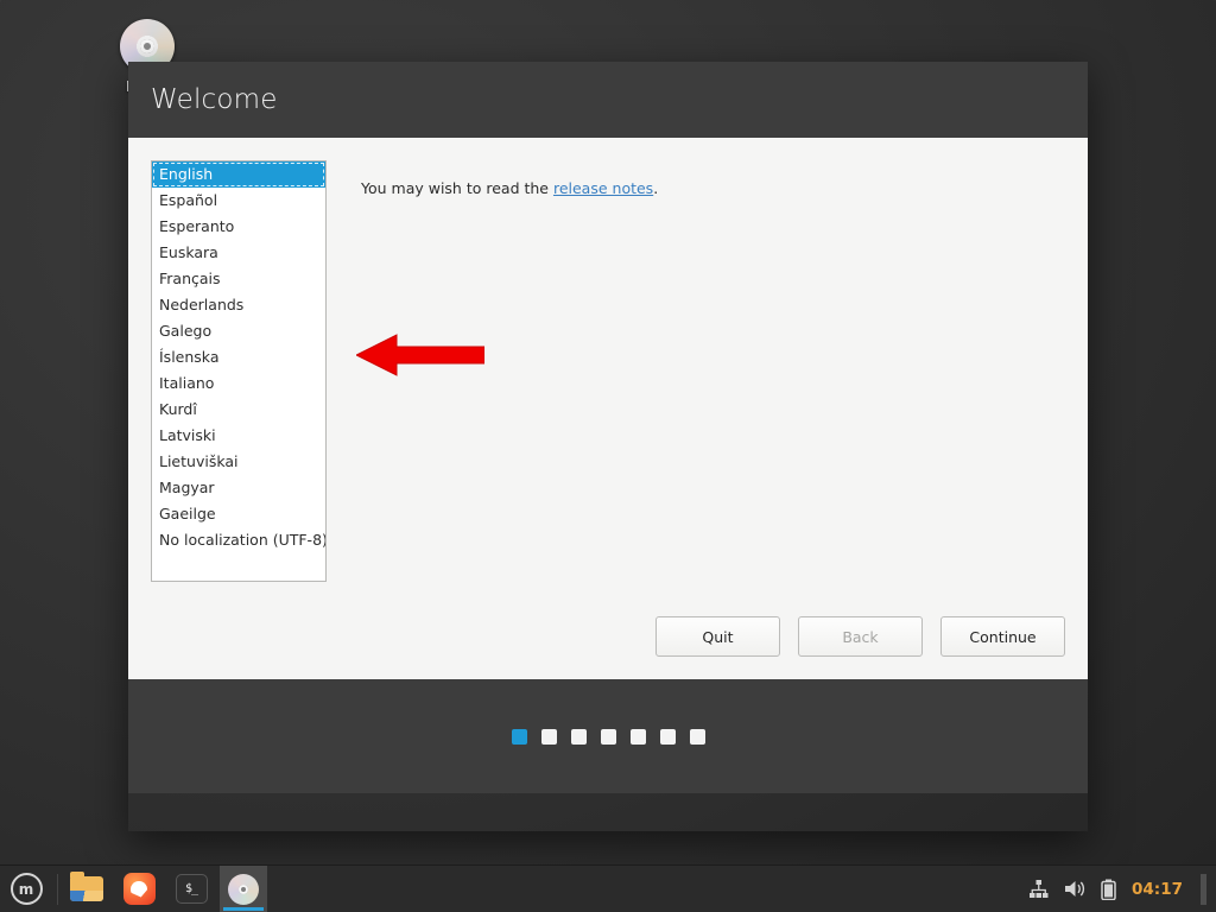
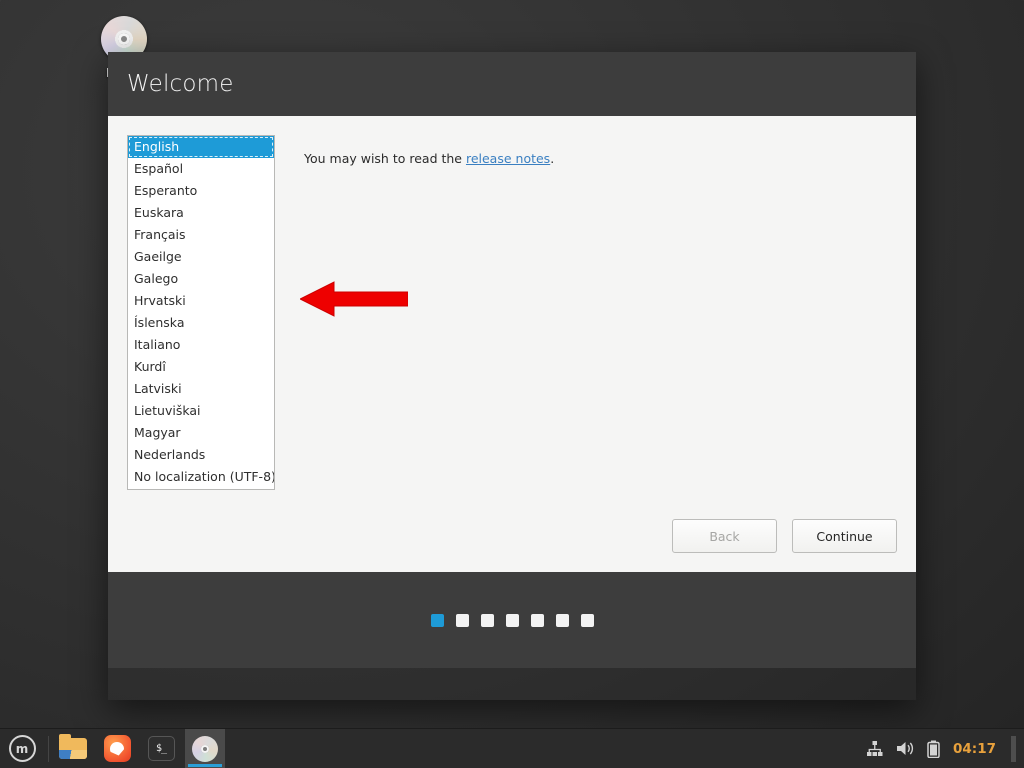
  Welcome
  English
  Español
  Esperanto
  Euskara
  Français
- Nederlands
+ Gaeilge
  Galego
+ Hrvatski
  Íslenska
  Italiano
  Kurdî
  Latviski
  Lietuviškai
  Magyar
- Gaeilge
+ Nederlands
  No localization (UTF-8)
  You may wish to read the release notes.
- Quit
  Back
  Continue
  m
  $_
  04:17
